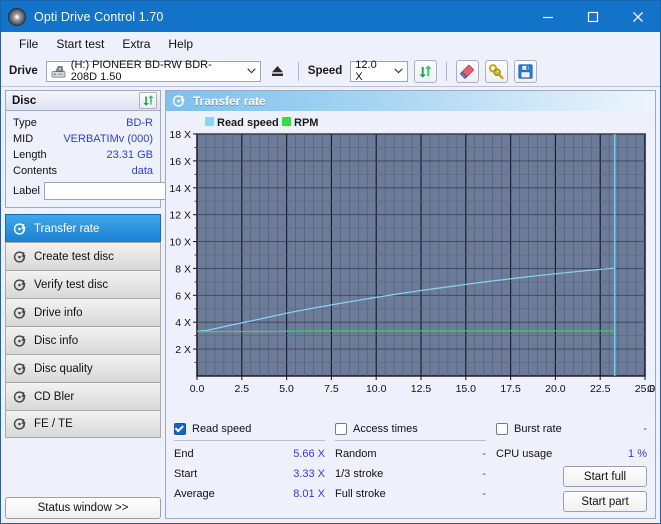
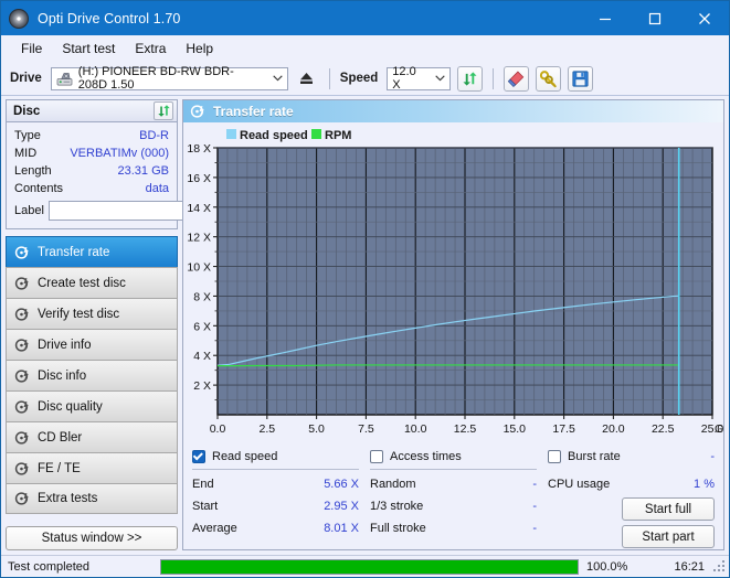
  Opti Drive Control 1.70
  File
  Start test
  Extra
  Help
  Drive
  (H:) PIONEER BD-RW BDR-208D 1.50
  Speed
  12.0 X
  Disc
  Type
  BD-R
  MID
  VERBATIMv (000)
  Length
  23.31 GB
  Contents
  data
  Label
  Transfer rate
  Create test disc
  Verify test disc
  Drive info
  Disc info
  Disc quality
  CD Bler
  FE / TE
+ Extra tests
  Status window >>
  Transfer rate
  Read speed
  RPM
  2 X
  4 X
  6 X
  8 X
  10 X
  12 X
  14 X
  16 X
  18 X
  0.0
  2.5
  5.0
  7.5
  10.0
  12.5
  15.0
  17.5
  20.0
  22.5
  25.0
  Read speed
  End
  5.66 X
  Start
- 3.33 X
+ 2.95 X
  Average
  8.01 X
  Access times
  Random
  -
  1/3 stroke
  -
  Full stroke
  -
  Burst rate
  -
  CPU usage
  1 %
  Start full
  Start part
+ Test completed
+ 100.0%
+ 16:21
